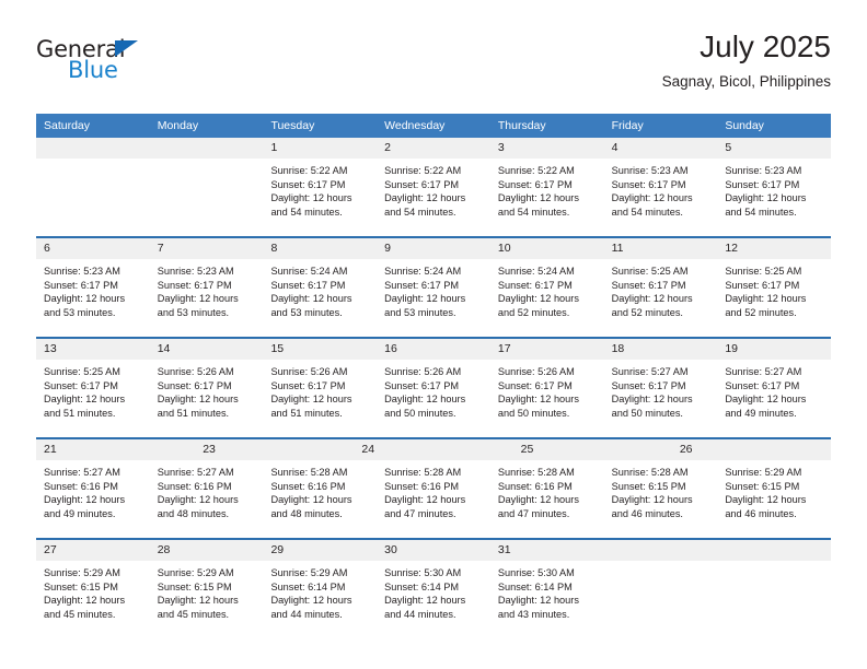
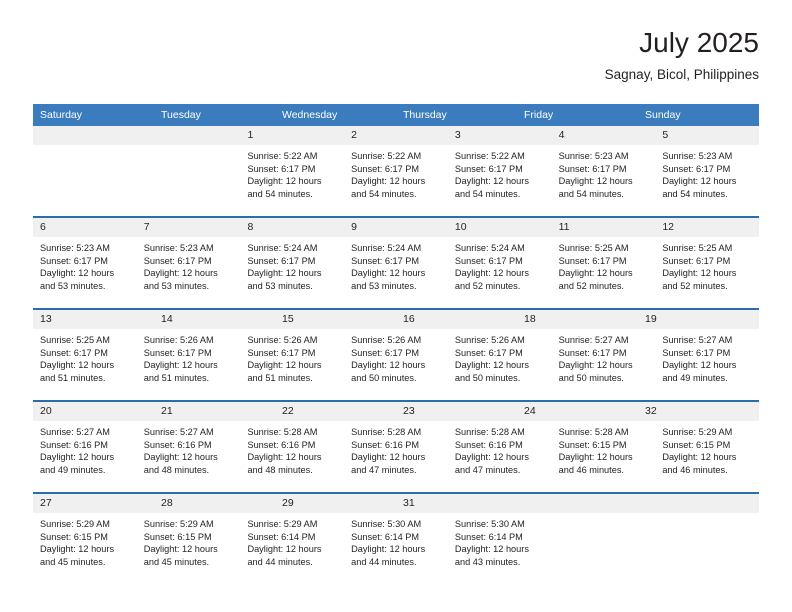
- General
- Blue
  July 2025
  Sagnay, Bicol, Philippines
  Saturday
- Monday
  Tuesday
  Wednesday
  Thursday
  Friday
  Sunday
  1
  2
  3
  4
  5
  Sunrise: 5:22 AM
  Sunset: 6:17 PM
  Daylight: 12 hours
  and 54 minutes.
  Sunrise: 5:22 AM
  Sunset: 6:17 PM
  Daylight: 12 hours
  and 54 minutes.
  Sunrise: 5:22 AM
  Sunset: 6:17 PM
  Daylight: 12 hours
  and 54 minutes.
  Sunrise: 5:23 AM
  Sunset: 6:17 PM
  Daylight: 12 hours
  and 54 minutes.
  Sunrise: 5:23 AM
  Sunset: 6:17 PM
  Daylight: 12 hours
  and 54 minutes.
  6
  7
  8
  9
  10
  11
  12
  Sunrise: 5:23 AM
  Sunset: 6:17 PM
  Daylight: 12 hours
  and 53 minutes.
  Sunrise: 5:23 AM
  Sunset: 6:17 PM
  Daylight: 12 hours
  and 53 minutes.
  Sunrise: 5:24 AM
  Sunset: 6:17 PM
  Daylight: 12 hours
  and 53 minutes.
  Sunrise: 5:24 AM
  Sunset: 6:17 PM
  Daylight: 12 hours
  and 53 minutes.
  Sunrise: 5:24 AM
  Sunset: 6:17 PM
  Daylight: 12 hours
  and 52 minutes.
  Sunrise: 5:25 AM
  Sunset: 6:17 PM
  Daylight: 12 hours
  and 52 minutes.
  Sunrise: 5:25 AM
  Sunset: 6:17 PM
  Daylight: 12 hours
  and 52 minutes.
  13
  14
  15
  16
- 17
  18
  19
  Sunrise: 5:25 AM
  Sunset: 6:17 PM
  Daylight: 12 hours
  and 51 minutes.
  Sunrise: 5:26 AM
  Sunset: 6:17 PM
  Daylight: 12 hours
  and 51 minutes.
  Sunrise: 5:26 AM
  Sunset: 6:17 PM
  Daylight: 12 hours
  and 51 minutes.
  Sunrise: 5:26 AM
  Sunset: 6:17 PM
  Daylight: 12 hours
  and 50 minutes.
  Sunrise: 5:26 AM
  Sunset: 6:17 PM
  Daylight: 12 hours
  and 50 minutes.
  Sunrise: 5:27 AM
  Sunset: 6:17 PM
  Daylight: 12 hours
  and 50 minutes.
  Sunrise: 5:27 AM
  Sunset: 6:17 PM
  Daylight: 12 hours
  and 49 minutes.
+ 20
  21
+ 22
  23
  24
- 25
- 26
+ 32
  Sunrise: 5:27 AM
  Sunset: 6:16 PM
  Daylight: 12 hours
  and 49 minutes.
  Sunrise: 5:27 AM
  Sunset: 6:16 PM
  Daylight: 12 hours
  and 48 minutes.
  Sunrise: 5:28 AM
  Sunset: 6:16 PM
  Daylight: 12 hours
  and 48 minutes.
  Sunrise: 5:28 AM
  Sunset: 6:16 PM
  Daylight: 12 hours
  and 47 minutes.
  Sunrise: 5:28 AM
  Sunset: 6:16 PM
  Daylight: 12 hours
  and 47 minutes.
  Sunrise: 5:28 AM
  Sunset: 6:15 PM
  Daylight: 12 hours
  and 46 minutes.
  Sunrise: 5:29 AM
  Sunset: 6:15 PM
  Daylight: 12 hours
  and 46 minutes.
  27
  28
  29
- 30
  31
  Sunrise: 5:29 AM
  Sunset: 6:15 PM
  Daylight: 12 hours
  and 45 minutes.
  Sunrise: 5:29 AM
  Sunset: 6:15 PM
  Daylight: 12 hours
  and 45 minutes.
  Sunrise: 5:29 AM
  Sunset: 6:14 PM
  Daylight: 12 hours
  and 44 minutes.
  Sunrise: 5:30 AM
  Sunset: 6:14 PM
  Daylight: 12 hours
  and 44 minutes.
  Sunrise: 5:30 AM
  Sunset: 6:14 PM
  Daylight: 12 hours
  and 43 minutes.
